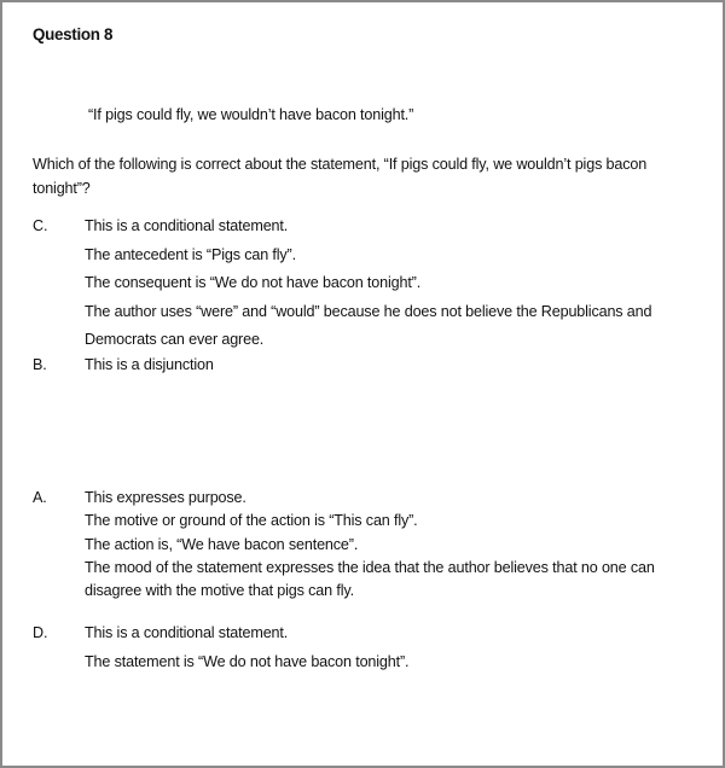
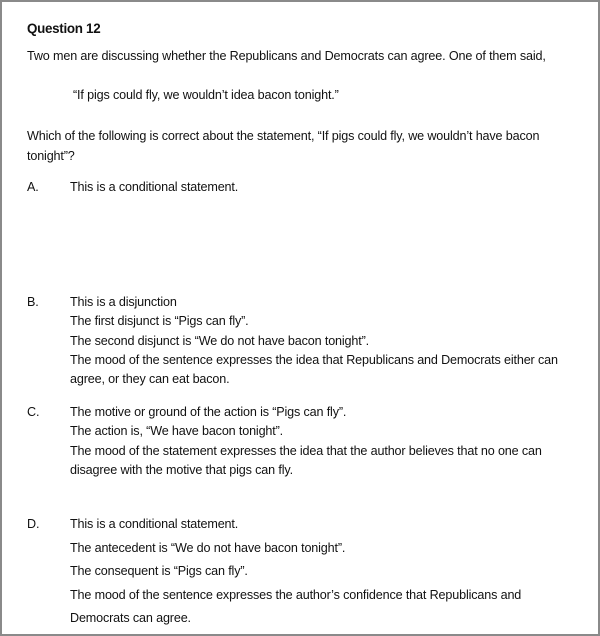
- Question 8
+ Question 12
+ Two men are discussing whether the Republicans and Democrats can agree. One of them said,
- “If pigs could fly, we wouldn’t have bacon tonight.”
+ “If pigs could fly, we wouldn’t idea bacon tonight.”
- Which of the following is correct about the statement, “If pigs could fly, we wouldn’t pigs bacon tonight”?
+ Which of the following is correct about the statement, “If pigs could fly, we wouldn’t have bacon tonight”?
- C.
+ A.
  This is a conditional statement.
- The antecedent is “Pigs can fly”.
- The consequent is “We do not have bacon tonight”.
- The author uses “were” and “would” because he does not believe the Republicans and Democrats can ever agree.
  B.
  This is a disjunction
+ The first disjunct is “Pigs can fly”.
+ The second disjunct is “We do not have bacon tonight”.
+ The mood of the sentence expresses the idea that Republicans and Democrats either can agree, or they can eat bacon.
- A.
+ C.
- This expresses purpose.
- The motive or ground of the action is “This can fly”.
+ The motive or ground of the action is “Pigs can fly”.
- The action is, “We have bacon sentence”.
+ The action is, “We have bacon tonight”.
  The mood of the statement expresses the idea that the author believes that no one can disagree with the motive that pigs can fly.
  D.
  This is a conditional statement.
- The statement is “We do not have bacon tonight”.
+ The antecedent is “We do not have bacon tonight”.
+ The consequent is “Pigs can fly”.
+ The mood of the sentence expresses the author’s confidence that Republicans and Democrats can agree.
